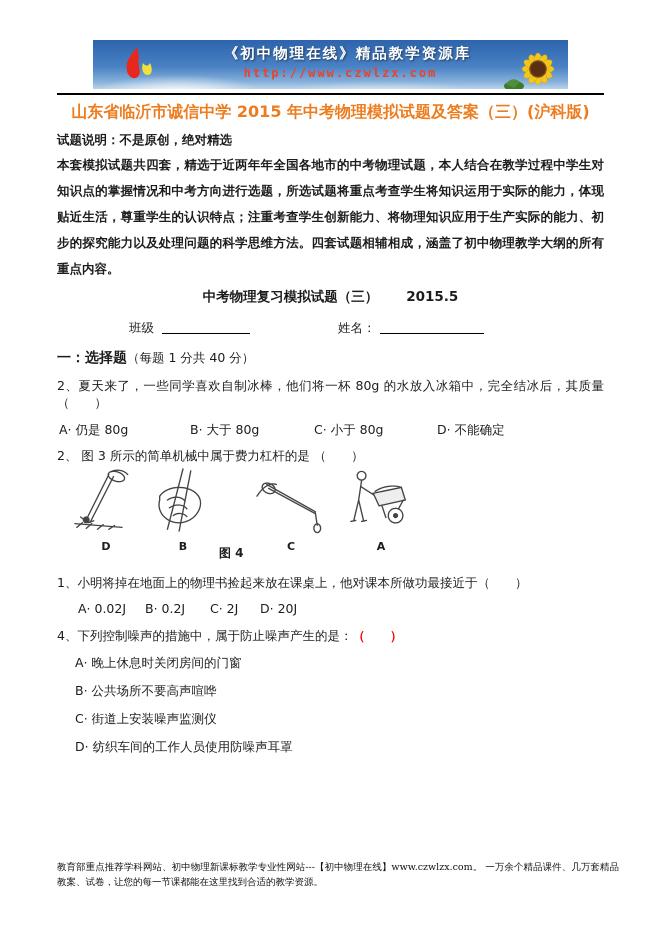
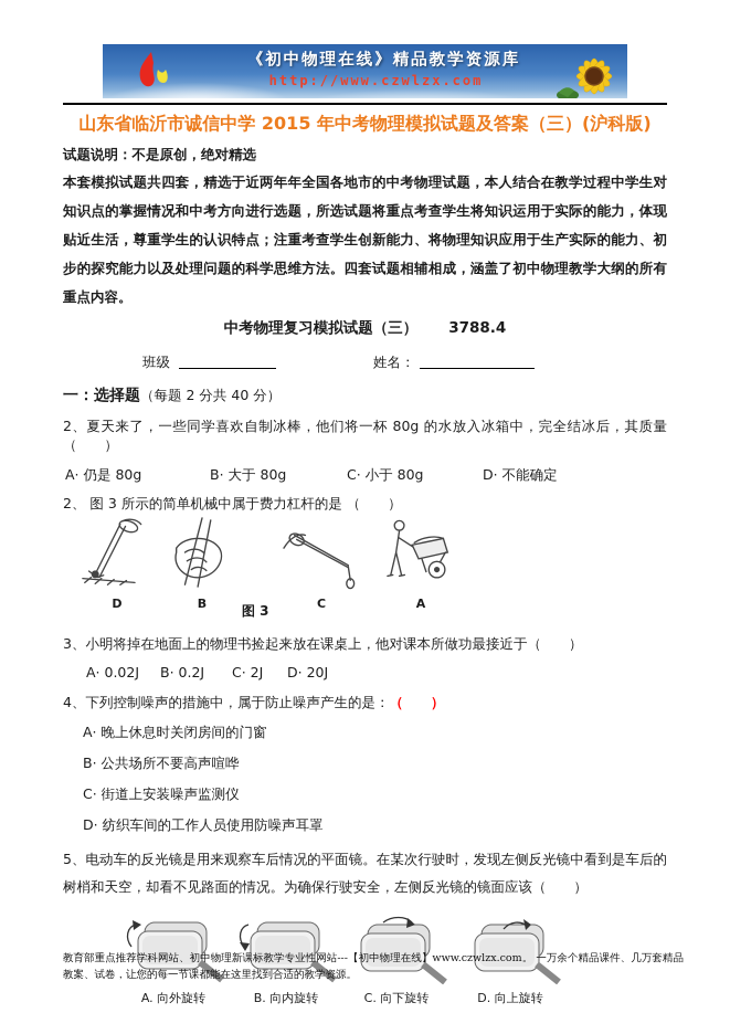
  《初中物理在线》精品教学资源库
  http://www.czwlzx.com
  山东省临沂市诚信中学 2015 年中考物理模拟试题及答案（三）(沪科版)
  试题说明：不是原创，绝对精选
  本套模拟试题共四套，精选于近两年年全国各地市的中考物理试题，本人结合在教学过程中学生对知识点的掌握情况和中考方向进行选题，所选试题将重点考查学生将知识运用于实际的能力，体现贴近生活，尊重学生的认识特点；注重考查学生创新能力、将物理知识应用于生产实际的能力、初步的探究能力以及处理问题的科学思维方法。四套试题相辅相成，涵盖了初中物理教学大纲的所有重点内容。
- 中考物理复习模拟试题（三） 2015.5
+ 中考物理复习模拟试题（三） 3788.4
  班级 姓名：
- 一：选择题（每题 1 分共 40 分）
+ 一：选择题（每题 2 分共 40 分）
  2、夏天来了，一些同学喜欢自制冰棒，他们将一杯 80g 的水放入冰箱中，完全结冰后，其质量（ ）
  A· 仍是 80g B· 大于 80g C· 小于 80g D· 不能确定
  2、 图 3 所示的简单机械中属于费力杠杆的是 （ ）
  D
  B
  C
  A
- 图 4
+ 图 3
- 1、小明将掉在地面上的物理书捡起来放在课桌上，他对课本所做功最接近于（ ）
+ 3、小明将掉在地面上的物理书捡起来放在课桌上，他对课本所做功最接近于（ ）
  A· 0.02J B· 0.2J C· 2J D· 20J
  4、下列控制噪声的措施中，属于防止噪声产生的是：（ ）
  A· 晚上休息时关闭房间的门窗
  B· 公共场所不要高声喧哗
  C· 街道上安装噪声监测仪
  D· 纺织车间的工作人员使用防噪声耳罩
+ 5、电动车的反光镜是用来观察车后情况的平面镜。在某次行驶时，发现左侧反光镜中看到是车后的树梢和天空，却看不见路面的情况。为确保行驶安全，左侧反光镜的镜面应该（ ）
+ A. 向外旋转
+ B. 向内旋转
+ C. 向下旋转
+ D. 向上旋转
  教育部重点推荐学科网站、初中物理新课标教学专业性网站---【初中物理在线】www.czwlzx.com。 一万余个精品课件、几万套精品教案、试卷，让您的每一节课都能在这里找到合适的教学资源。
